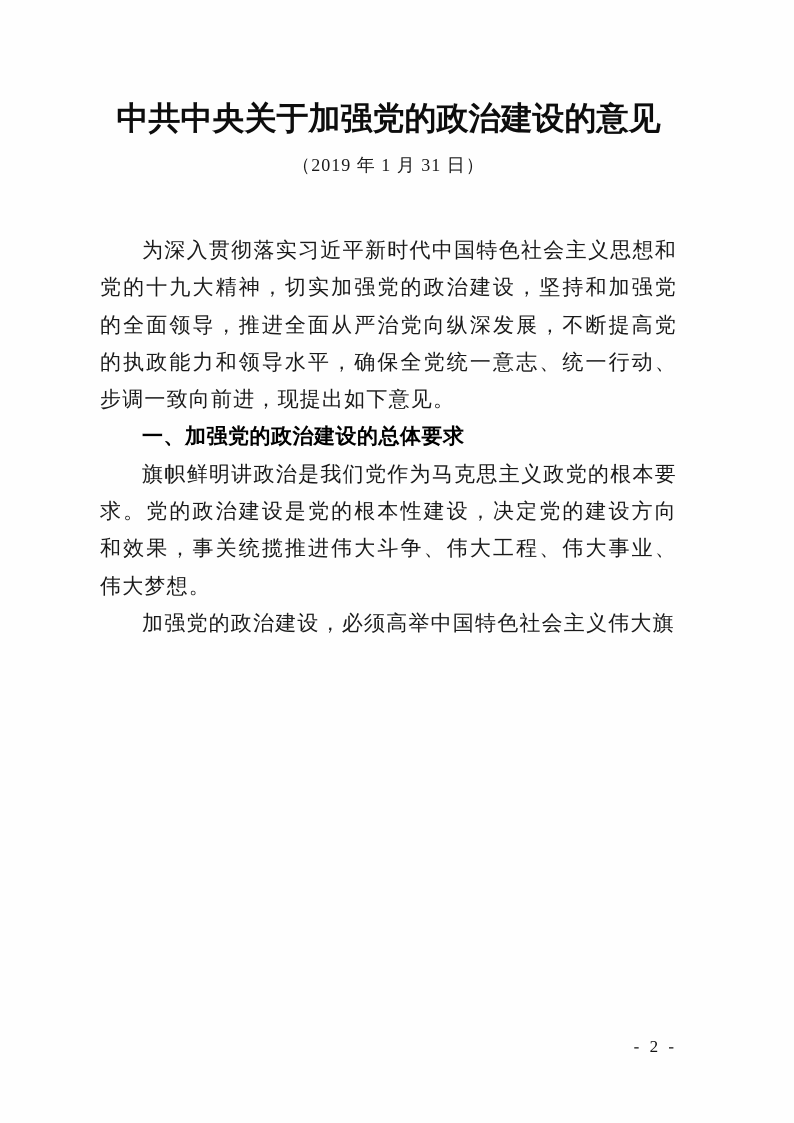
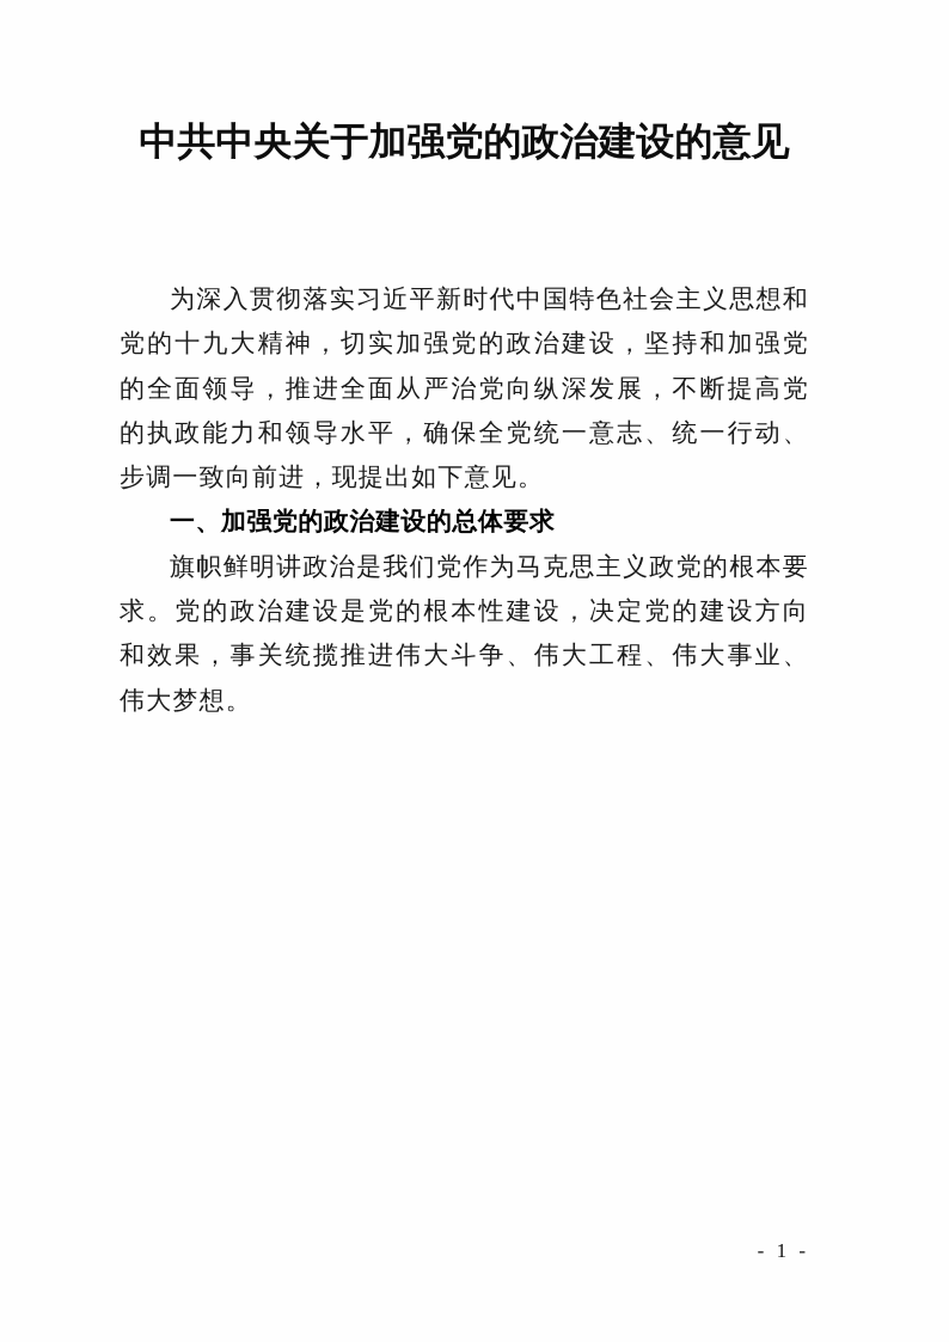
  中共中央关于加强党的政治建设的意见
- （2019 年 1 月 31 日）
  为深入贯彻落实习近平新时代中国特色社会主义思想和党的十九大精神，切实加强党的政治建设，坚持和加强党的全面领导，推进全面从严治党向纵深发展，不断提高党的执政能力和领导水平，确保全党统一意志、统一行动、步调一致向前进，现提出如下意见。
  一、加强党的政治建设的总体要求
  旗帜鲜明讲政治是我们党作为马克思主义政党的根本要求。党的政治建设是党的根本性建设，决定党的建设方向和效果，事关统揽推进伟大斗争、伟大工程、伟大事业、伟大梦想。
- 加强党的政治建设，必须高举中国特色社会主义伟大旗
- - 2 -
+ - 1 -
